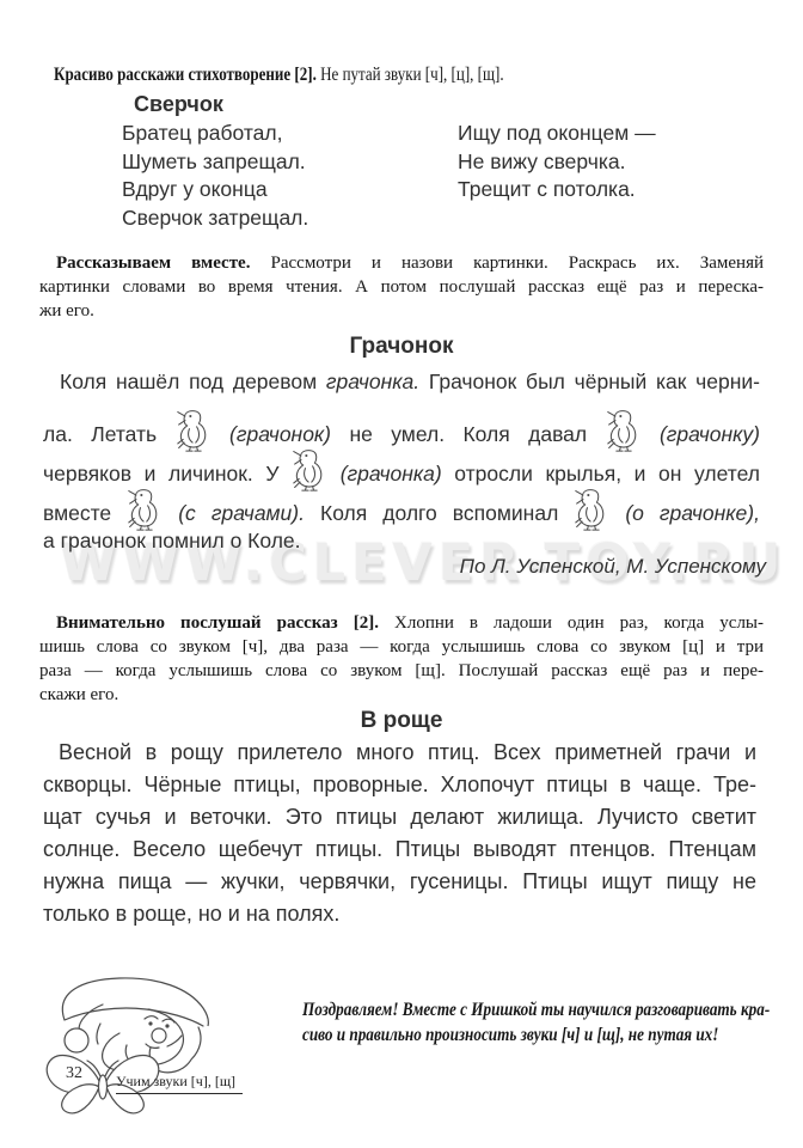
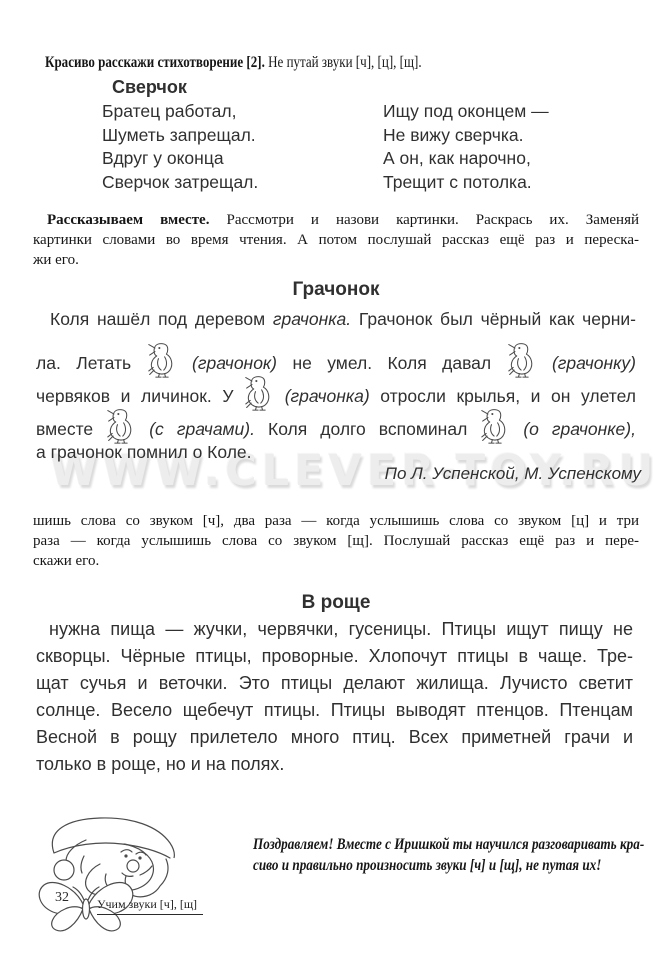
  WWW.CLEVER-TOY.RU
  Красиво расскажи стихотворение [2]. Не путай звуки [ч], [ц], [щ].
  Сверчок
  Братец работал,
  Шуметь запрещал.
  Вдруг у оконца
  Сверчок затрещал.
  Ищу под оконцем —
  Не вижу сверчка.
+ А он, как нарочно,
  Трещит с потолка.
  Рассказываем вместе. Рассмотри и назови картинки. Раскрась их. Заменяй
  картинки словами во время чтения. А потом послушай рассказ ещё раз и переска-
  жи его.
  Грачонок
  Коля нашёл под деревом грачонка. Грачонок был чёрный как черни-
  ла. Летать (грачонок) не умел. Коля давал (грачонку)
  червяков и личинок. У (грачонка) отросли крылья, и он улетел
  вместе (с грачами). Коля долго вспоминал (о грачонке),
  а грачонок помнил о Коле.
  По Л. Успенской, М. Успенскому
- Внимательно послушай рассказ [2]. Хлопни в ладоши один раз, когда услы-
  шишь слова со звуком [ч], два раза — когда услышишь слова со звуком [ц] и три
  раза — когда услышишь слова со звуком [щ]. Послушай рассказ ещё раз и пере-
  скажи его.
  В роще
- Весной в рощу прилетело много птиц. Всех приметней грачи и
+ нужна пища — жучки, червячки, гусеницы. Птицы ищут пищу не
  скворцы. Чёрные птицы, проворные. Хлопочут птицы в чаще. Тре-
  щат сучья и веточки. Это птицы делают жилища. Лучисто светит
  солнце. Весело щебечут птицы. Птицы выводят птенцов. Птенцам
- нужна пища — жучки, червячки, гусеницы. Птицы ищут пищу не
+ Весной в рощу прилетело много птиц. Всех приметней грачи и
  только в роще, но и на полях.
  Поздравляем! Вместе с Иришкой ты научился разговаривать кра-
  сиво и правильно произносить звуки [ч] и [щ], не путая их!
  32
  Учим звуки [ч], [щ]
